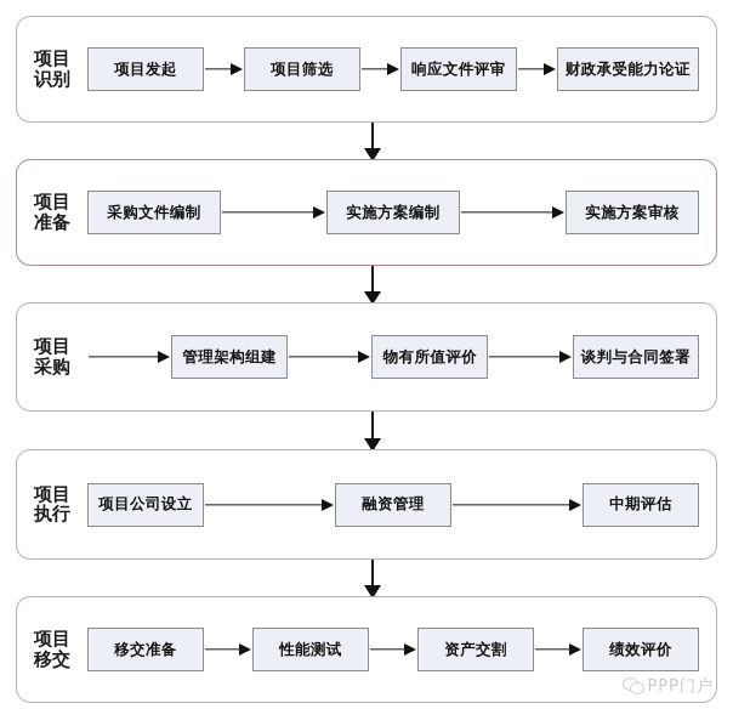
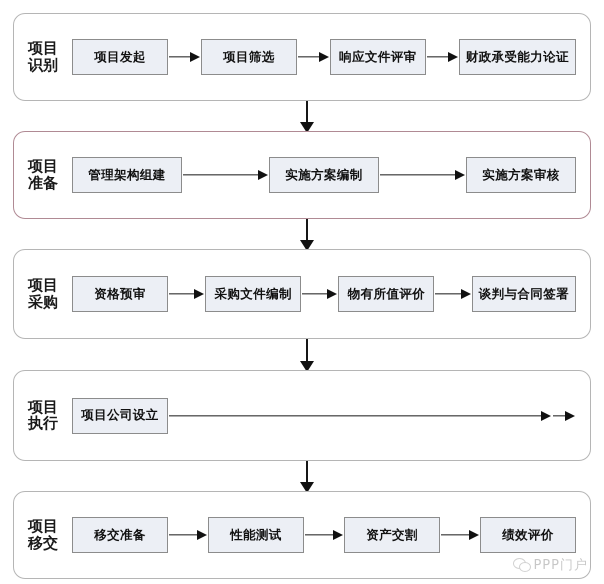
  项目
  识别
  项目发起
  项目筛选
  响应文件评审
  财政承受能力论证
  项目
  准备
- 采购文件编制
+ 管理架构组建
  实施方案编制
  实施方案审核
  项目
  采购
+ 资格预审
- 管理架构组建
+ 采购文件编制
  物有所值评价
  谈判与合同签署
  项目
  执行
  项目公司设立
- 融资管理
- 中期评估
  项目
  移交
  移交准备
  性能测试
  资产交割
  绩效评价
  PPP门户
